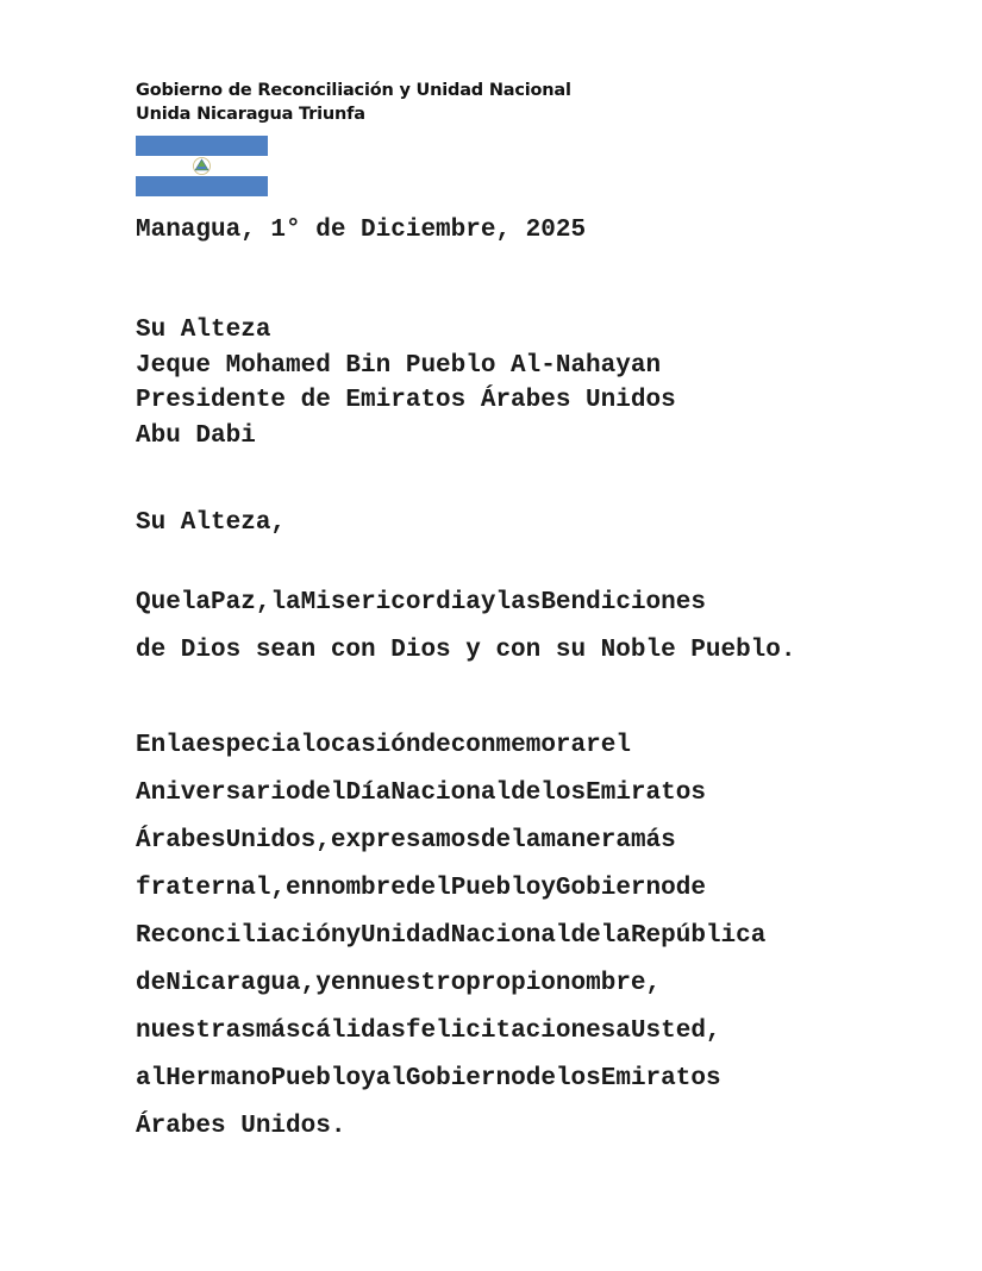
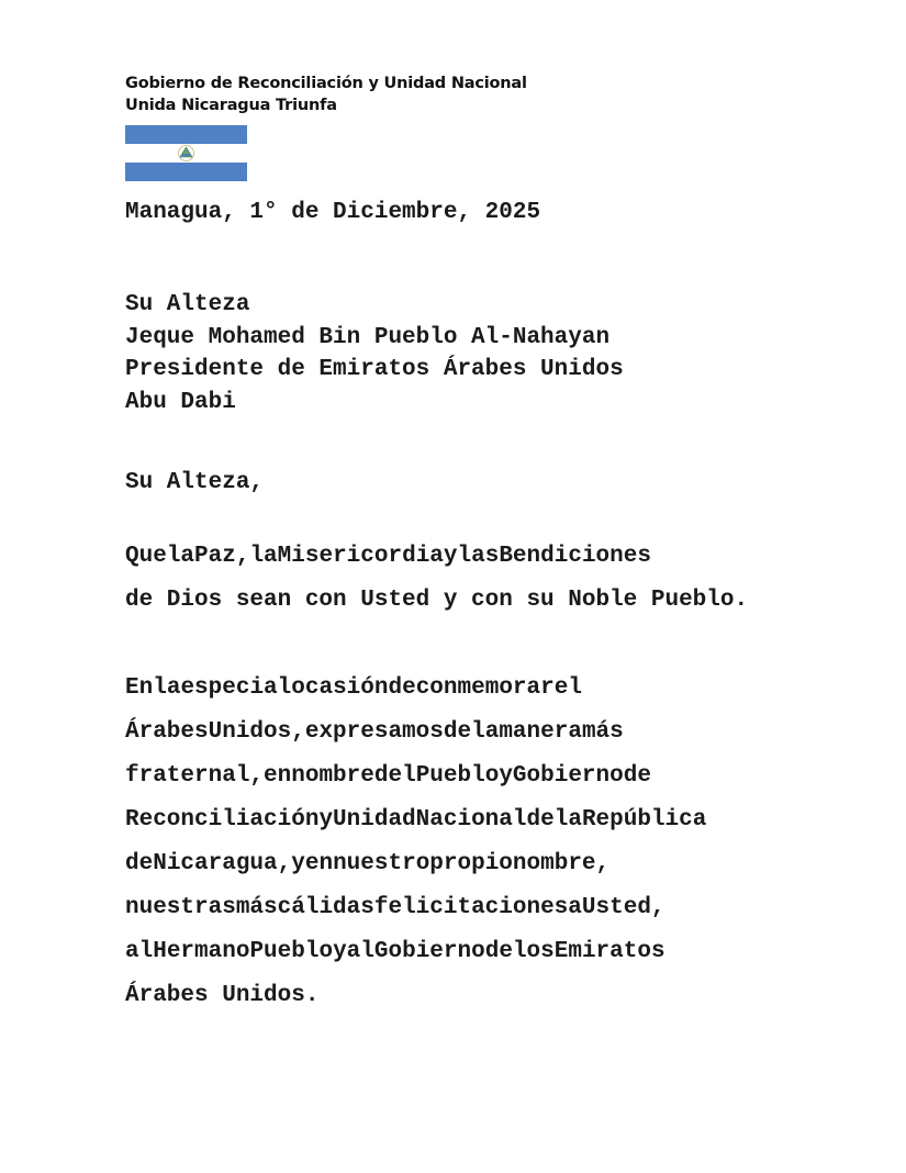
  Gobierno de Reconciliación y Unidad Nacional
  Unida Nicaragua Triunfa
  Managua, 1° de Diciembre, 2025
  Su Alteza
  Jeque Mohamed Bin Pueblo Al-Nahayan
  Presidente de Emiratos Árabes Unidos
  Abu Dabi
  Su Alteza,
  QuelaPaz,laMisericordiaylasBendiciones
- de Dios sean con Dios y con su Noble Pueblo.
+ de Dios sean con Usted y con su Noble Pueblo.
  Enlaespecialocasióndeconmemorarel
- AniversariodelDíaNacionaldelosEmiratos
  ÁrabesUnidos,expresamosdelamaneramás
  fraternal,ennombredelPuebloyGobiernode
  ReconciliaciónyUnidadNacionaldelaRepública
  deNicaragua,yennuestropropionombre,
  nuestrasmáscálidasfelicitacionesaUsted,
  alHermanoPuebloyalGobiernodelosEmiratos
  Árabes Unidos.
